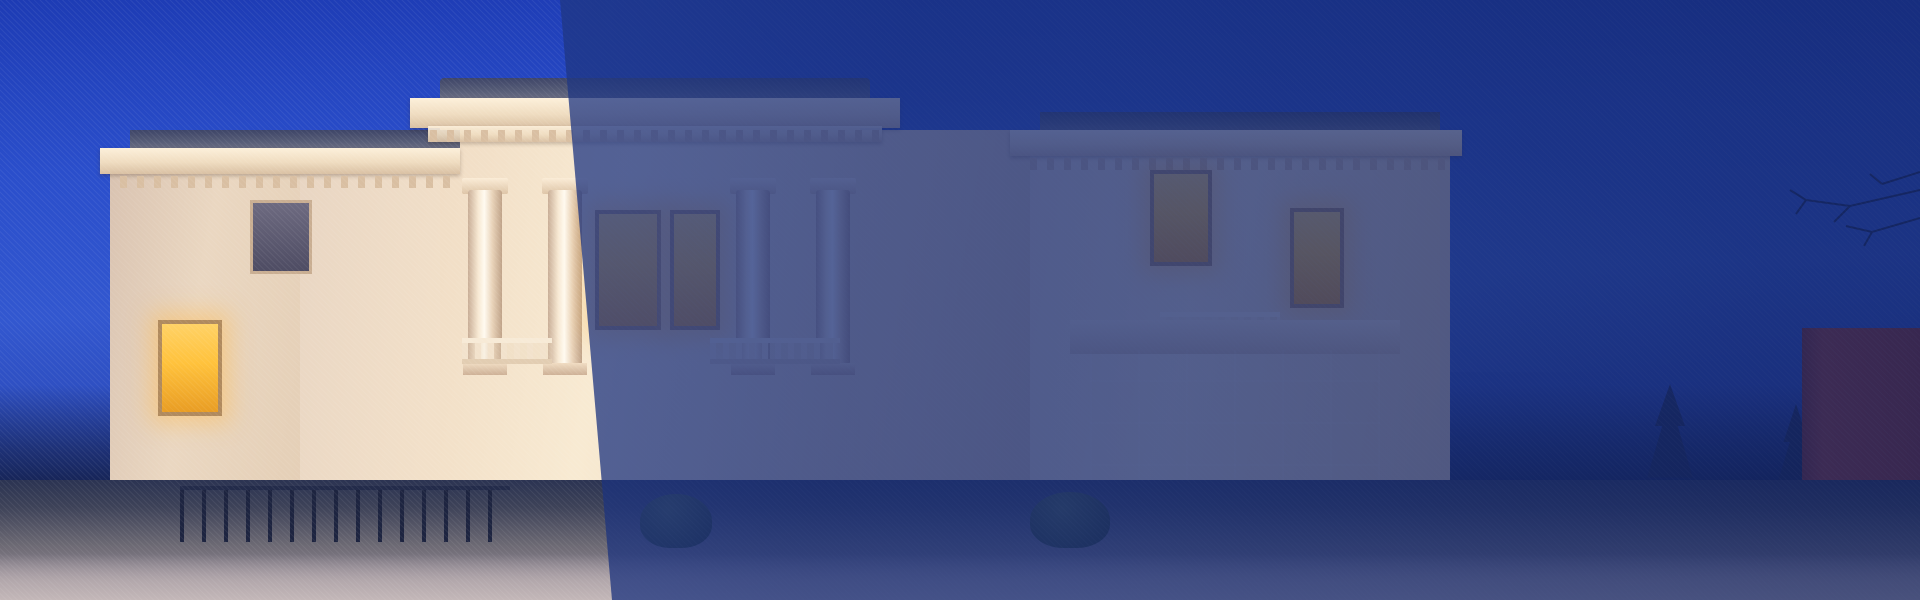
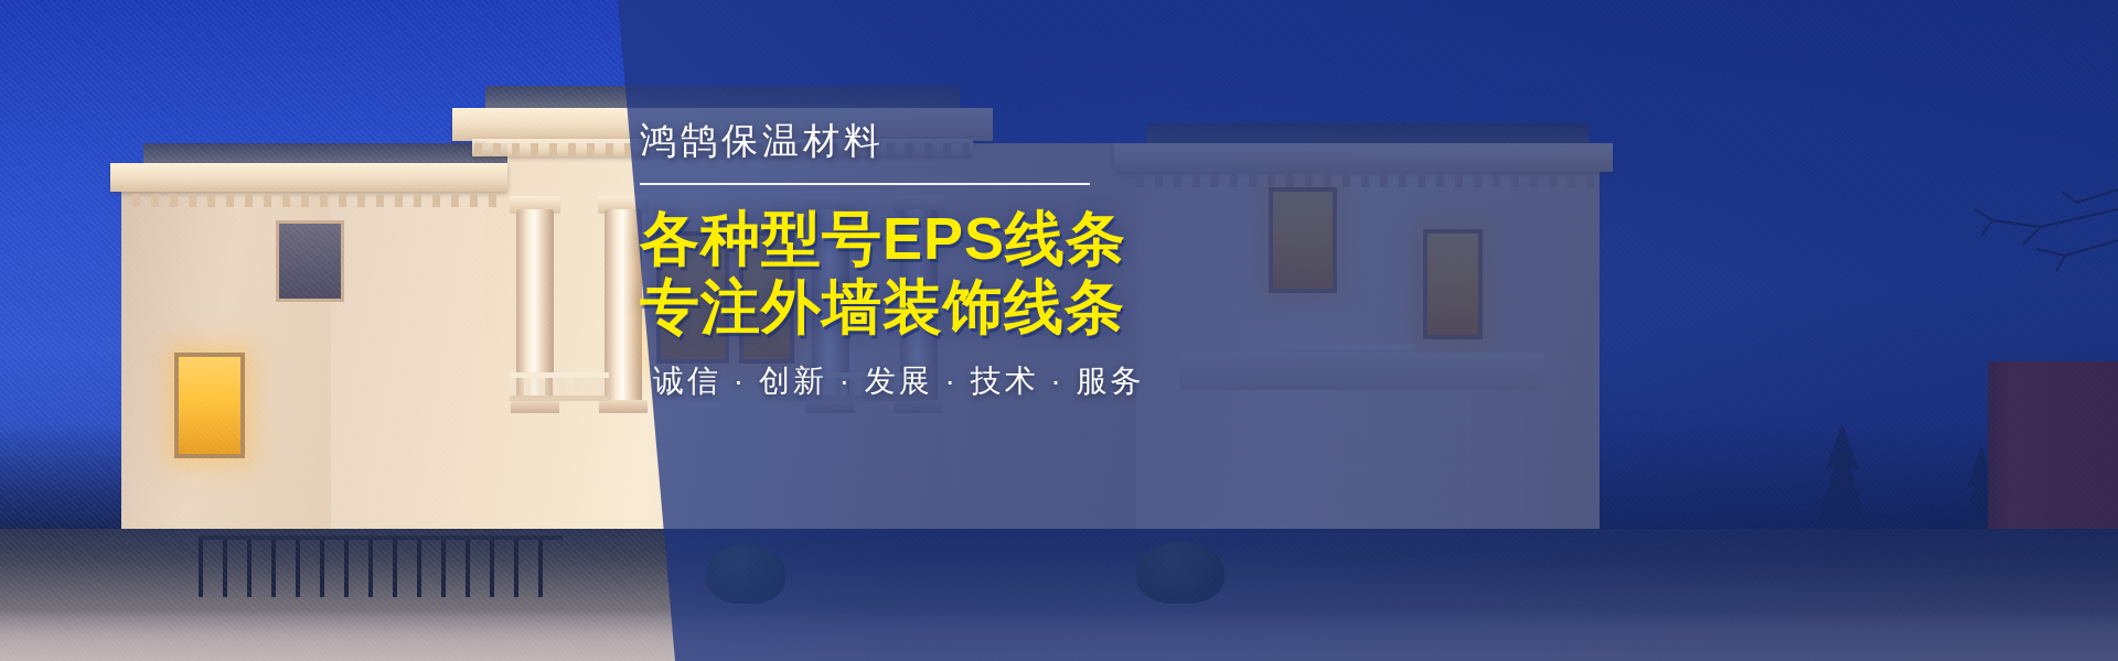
+ 鸿鹄保温材料
+ 各种型号EPS线条
+ 专注外墙装饰线条
+ 诚信 · 创新 · 发展 · 技术 · 服务
